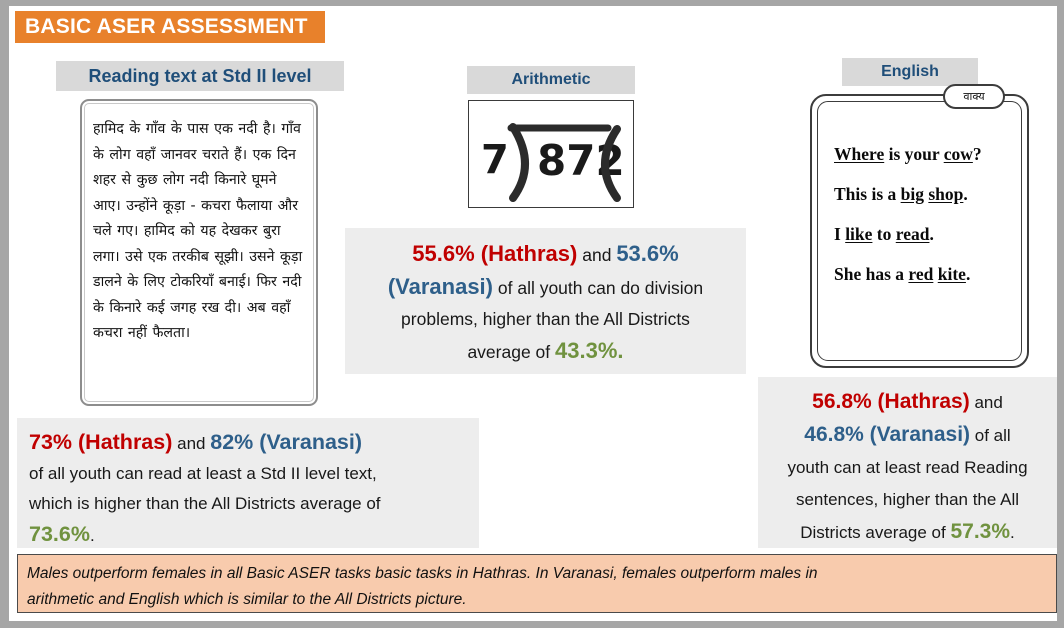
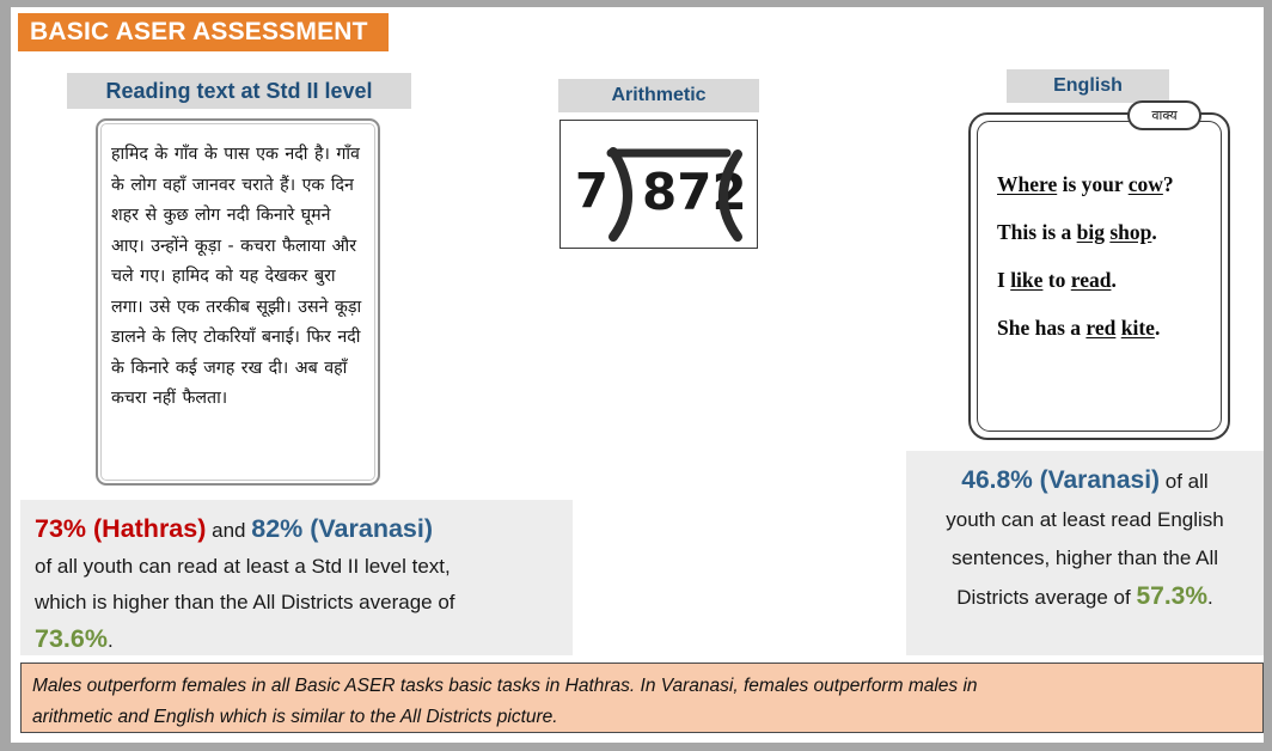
  BASIC ASER ASSESSMENT
  Reading text at Std II level
  Arithmetic
  English
  हामिद के गाँव के पास एक नदी है। गाँव के लोग वहाँ जानवर चराते हैं। एक दिन शहर से कुछ लोग नदी किनारे घूमने आए। उन्होंने कूड़ा - कचरा फैलाया और चले गए। हामिद को यह देखकर बुरा लगा। उसे एक तरकीब सूझी। उसने कूड़ा डालने के लिए टोकरियाँ बनाई। फिर नदी के किनारे कई जगह रख दी। अब वहाँ कचरा नहीं फैलता।
  7
  872
  वाक्य
  Where is your cow?
  This is a big shop.
  I like to read.
  She has a red kite.
- 55.6% (Hathras) and 53.6%
- (Varanasi) of all youth can do division
- problems, higher than the All Districts
- average of 43.3%.
  73% (Hathras) and 82% (Varanasi)
  of all youth can read at least a Std II level text,
  which is higher than the All Districts average of
  73.6%.
- 56.8% (Hathras) and
  46.8% (Varanasi) of all
- youth can at least read Reading
+ youth can at least read English
  sentences, higher than the All
  Districts average of 57.3%.
  Males outperform females in all Basic ASER tasks basic tasks in Hathras. In Varanasi, females outperform males in
  arithmetic and English which is similar to the All Districts picture.
